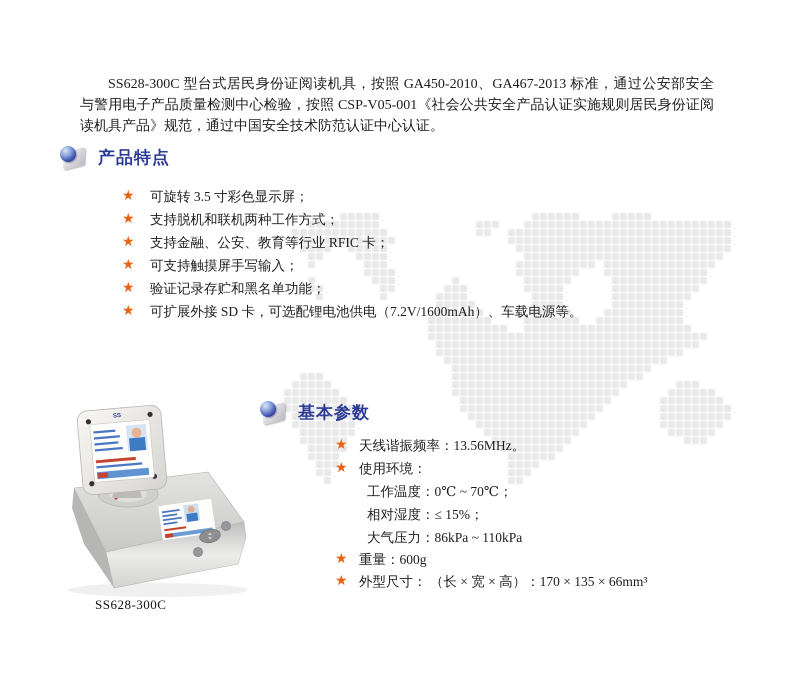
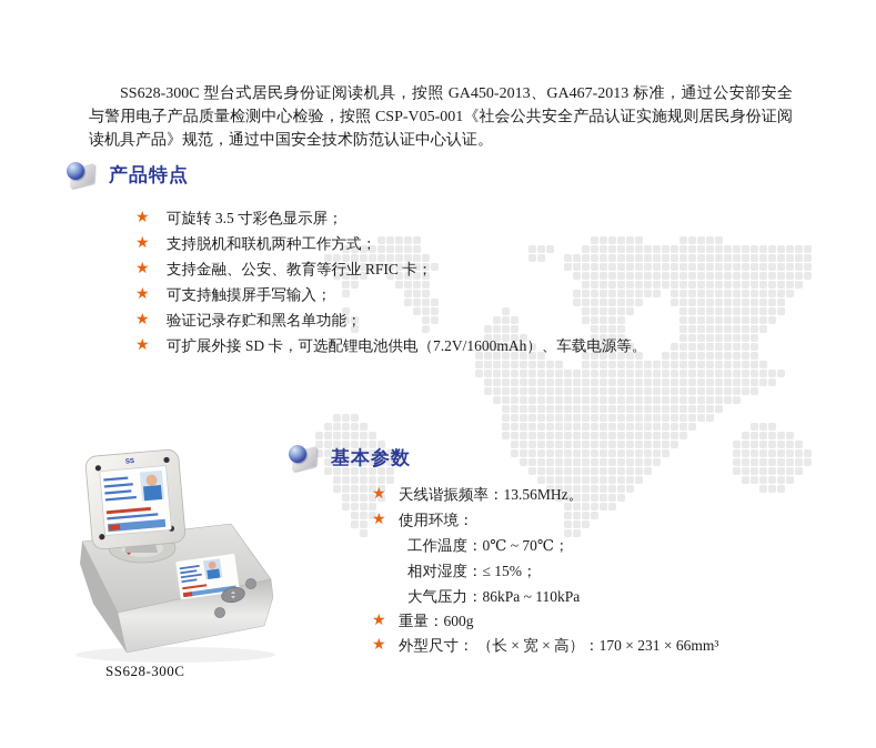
- SS628-300C 型台式居民身份证阅读机具，按照 GA450-2010、GA467-2013 标准，通过公安部安全与警用电子产品质量检测中心检验，按照 CSP-V05-001《社会公共安全产品认证实施规则居民身份证阅读机具产品》规范，通过中国安全技术防范认证中心认证。
+ SS628-300C 型台式居民身份证阅读机具，按照 GA450-2013、GA467-2013 标准，通过公安部安全与警用电子产品质量检测中心检验，按照 CSP-V05-001《社会公共安全产品认证实施规则居民身份证阅读机具产品》规范，通过中国安全技术防范认证中心认证。
  产品特点
  ★
  可旋转 3.5 寸彩色显示屏；
  ★
  支持脱机和联机两种工作方式；
  ★
  支持金融、公安、教育等行业 RFIC 卡；
  ★
  可支持触摸屏手写输入；
  ★
  验证记录存贮和黑名单功能；
  ★
  可扩展外接 SD 卡，可选配锂电池供电（7.2V/1600mAh）、车载电源等。
  基本参数
  ★
  天线谐振频率：13.56MHz。
  ★
  使用环境：
  工作温度：0℃ ~ 70℃；
  相对湿度：≤ 15%；
  大气压力：86kPa ~ 110kPa
  ★
  重量：600g
  ★
- 外型尺寸： （长 × 宽 × 高）：170 × 135 × 66mm³
+ 外型尺寸： （长 × 宽 × 高）：170 × 231 × 66mm³
  SS628-300C
